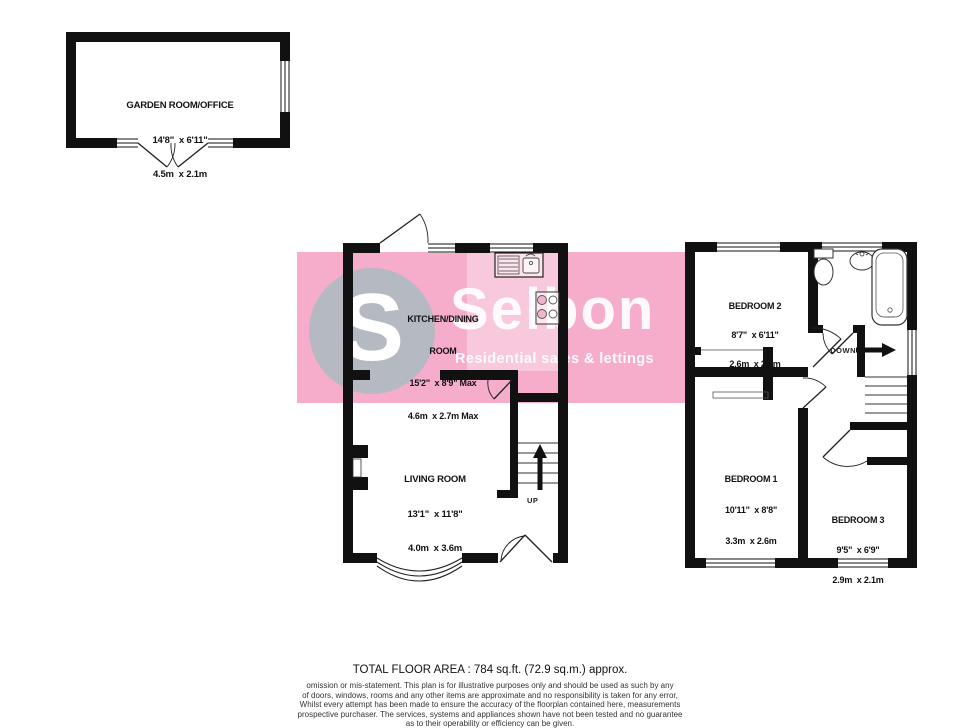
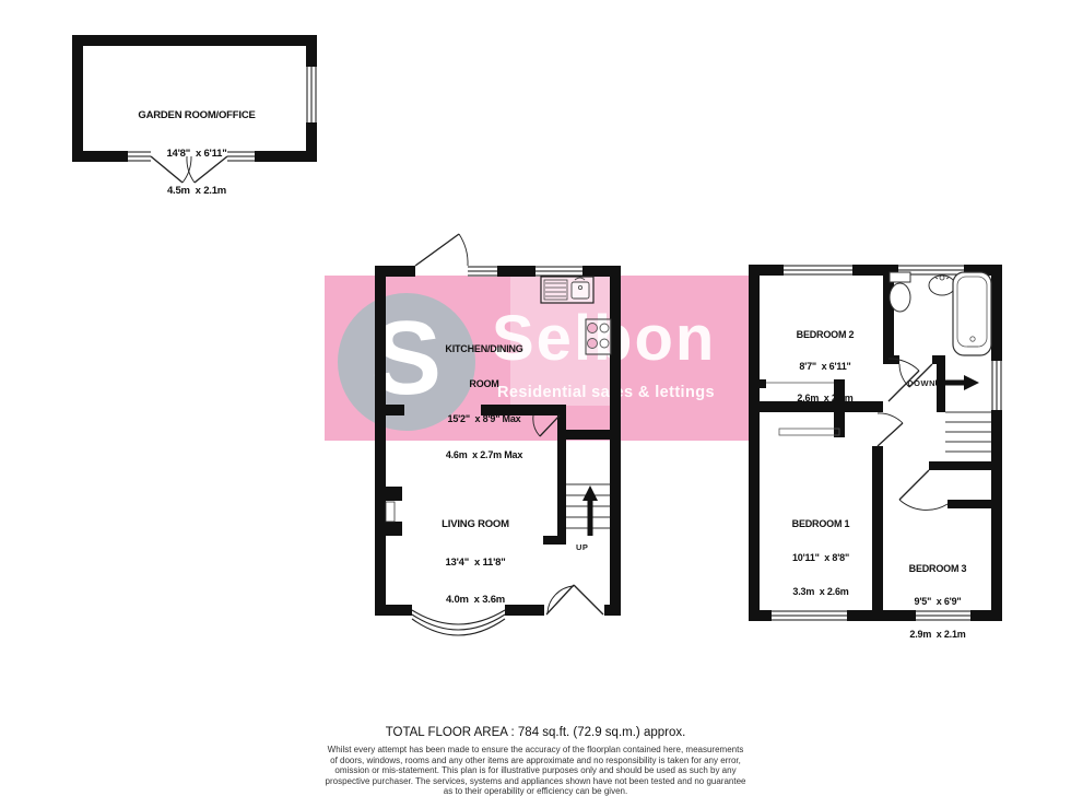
  S
  Selon
  Residential sas & lettings
  GARDEN ROOM/OFFICE
  14'8" x 6'11"
  4.5m x 2.1m
  KITCHEN/DINING
  ROOM
  15'2" x 8'9" Max
  4.6m x 2.7m Max
  LIVING ROOM
- 13'1" x 11'8"
+ 13'4" x 11'8"
  4.0m x 3.6m
  BEDROOM 2
  8'7" x 6'11"
  2.6m x 2.1m
  BEDROOM 1
  10'11" x 8'8"
  3.3m x 2.6m
  BEDROOM 3
  9'5" x 6'9"
  2.9m x 2.1m
  UP
  DOWN
  TOTAL FLOOR AREA : 784 sq.ft. (72.9 sq.m.) approx.
- omission or mis-statement. This plan is for illustrative purposes only and should be used as such by any
+ Whilst every attempt has been made to ensure the accuracy of the floorplan contained here, measurements
  of doors, windows, rooms and any other items are approximate and no responsibility is taken for any error,
- Whilst every attempt has been made to ensure the accuracy of the floorplan contained here, measurements
+ omission or mis-statement. This plan is for illustrative purposes only and should be used as such by any
  prospective purchaser. The services, systems and appliances shown have not been tested and no guarantee
  as to their operability or efficiency can be given.
